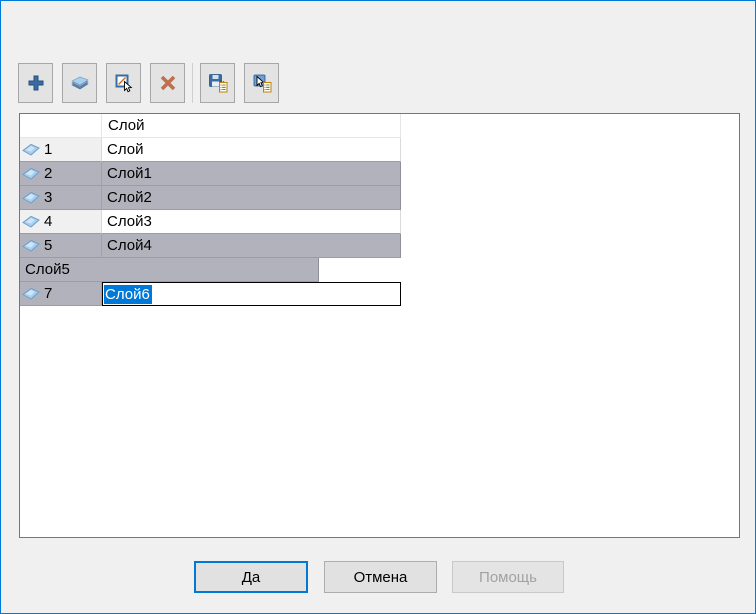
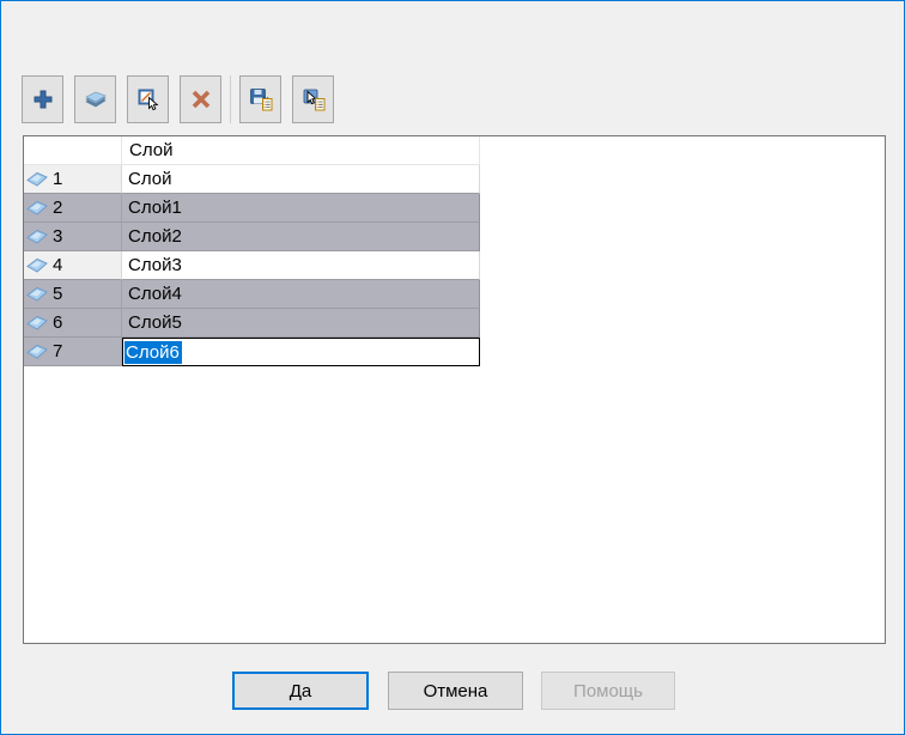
  Слой
  1
  Слой
  2
  Слой1
  3
  Слой2
  4
  Слой3
  5
  Слой4
+ 6
  Слой5
  7
  Слой6
  Да
  Отмена
  Помощь
